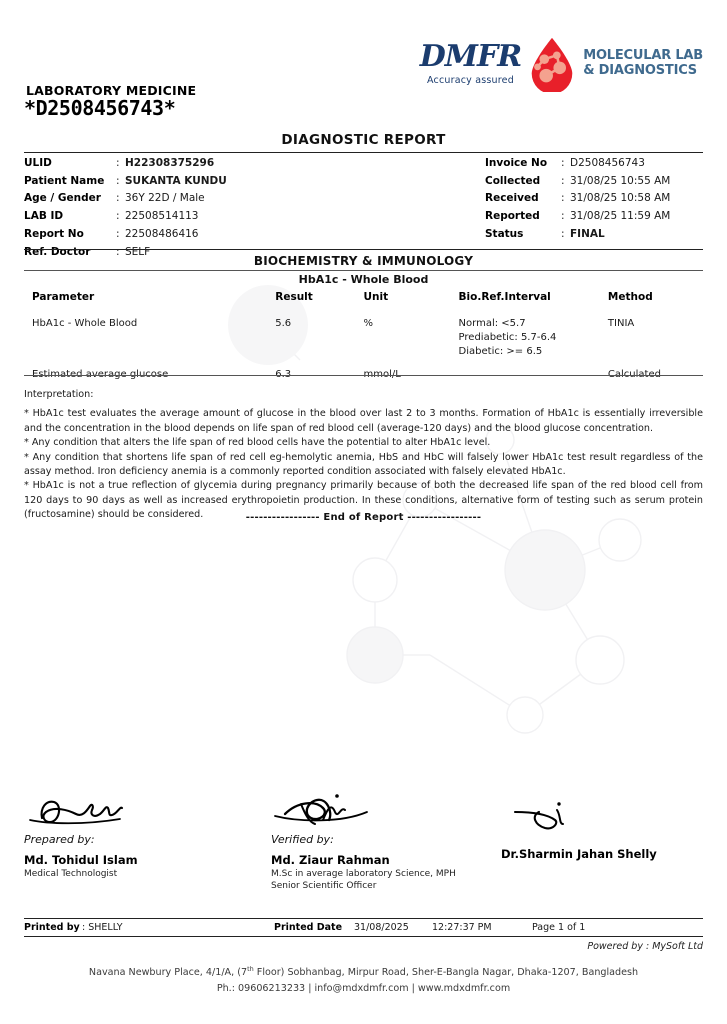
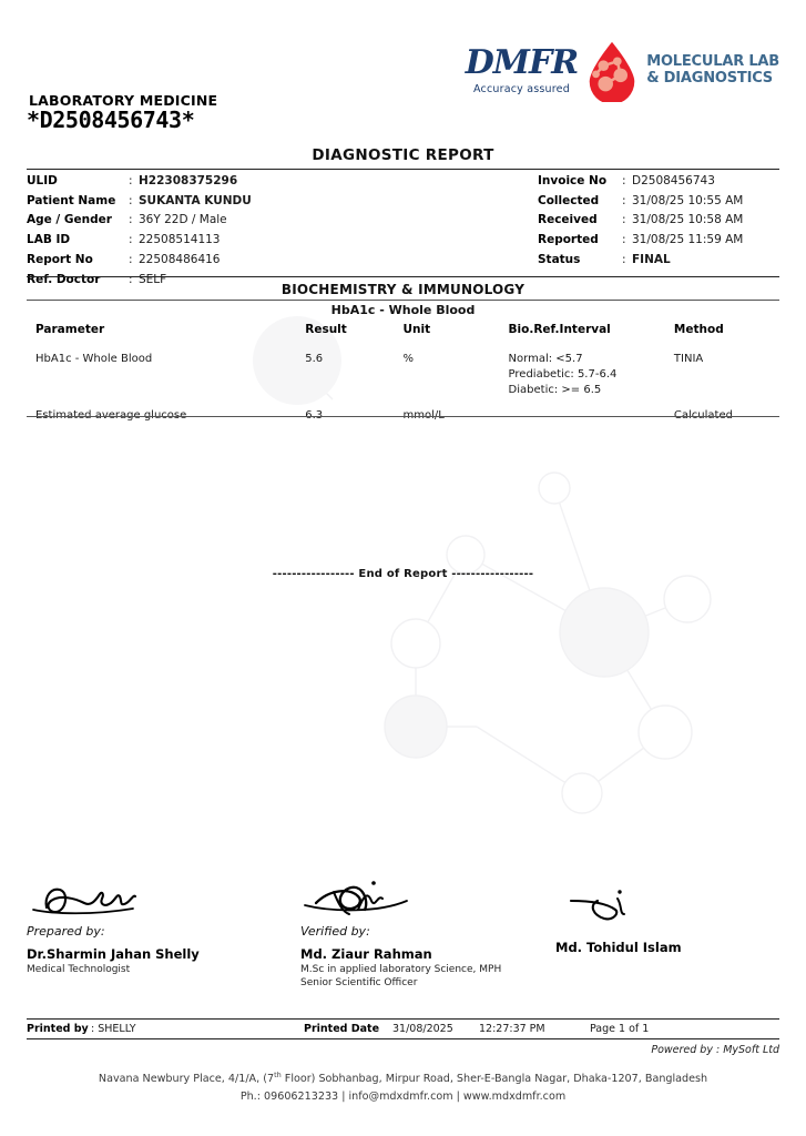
  LABORATORY MEDICINE
  *D2508456743*
  DMFR
  Accuracy assured
  MOLECULAR LAB
  & DIAGNOSTICS
  DIAGNOSTIC REPORT
  ULID
  :
  H22308375296
  Patient Name
  :
  SUKANTA KUNDU
  Age / Gender
  :
  36Y 22D / Male
  LAB ID
  :
  22508514113
  Report No
  :
  22508486416
  Ref. Doctor
  :
  SELF
  Invoice No
  :
  D2508456743
  Collected
  :
  31/08/25 10:55 AM
  Received
  :
  31/08/25 10:58 AM
  Reported
  :
  31/08/25 11:59 AM
  Status
  :
  FINAL
  BIOCHEMISTRY & IMMUNOLOGY
  HbA1c - Whole Blood
  Parameter	Result	Unit	Bio.Ref.Interval	Method
  HbA1c - Whole Blood	5.6	%	Normal: <5.7 Prediabetic: 5.7-6.4 Diabetic: >= 6.5	TINIA
  Estimated average glucose	6.3	mmol/L		Calculated
- Interpretation:
- * HbA1c test evaluates the average amount of glucose in the blood over last 2 to 3 months. Formation of HbA1c is essentially irreversible and the concentration in the blood depends on life span of red blood cell (average-120 days) and the blood glucose concentration.
- * Any condition that alters the life span of red blood cells have the potential to alter HbA1c level.
- * Any condition that shortens life span of red cell eg-hemolytic anemia, HbS and HbC will falsely lower HbA1c test result regardless of the assay method. Iron deficiency anemia is a commonly reported condition associated with falsely elevated HbA1c.
- * HbA1c is not a true reflection of glycemia during pregnancy primarily because of both the decreased life span of the red blood cell from 120 days to 90 days as well as increased erythropoietin production. In these conditions, alternative form of testing such as serum protein (fructosamine) should be considered.
  ----------------- End of Report -----------------
  Prepared by:
- Md. Tohidul Islam
+ Dr.Sharmin Jahan Shelly
  Medical Technologist
  Verified by:
  Md. Ziaur Rahman
- M.Sc in average laboratory Science, MPH
+ M.Sc in applied laboratory Science, MPH
  Senior Scientific Officer
- Dr.Sharmin Jahan Shelly
+ Md. Tohidul Islam
  Printed by
  : SHELLY
  Printed Date
  31/08/2025
  12:27:37 PM
  Page 1 of 1
  Powered by : MySoft Ltd
  Navana Newbury Place, 4/1/A, (7th Floor) Sobhanbag, Mirpur Road, Sher-E-Bangla Nagar, Dhaka-1207, Bangladesh
  Ph.: 09606213233 | info@mdxdmfr.com | www.mdxdmfr.com
